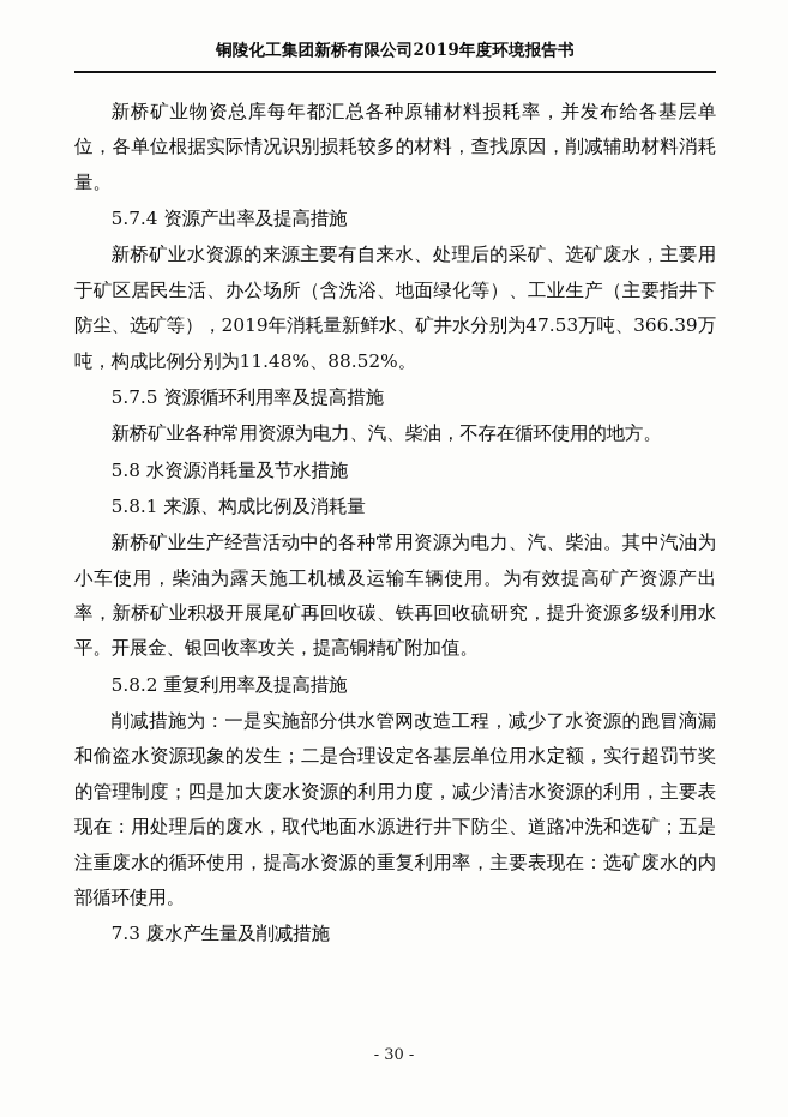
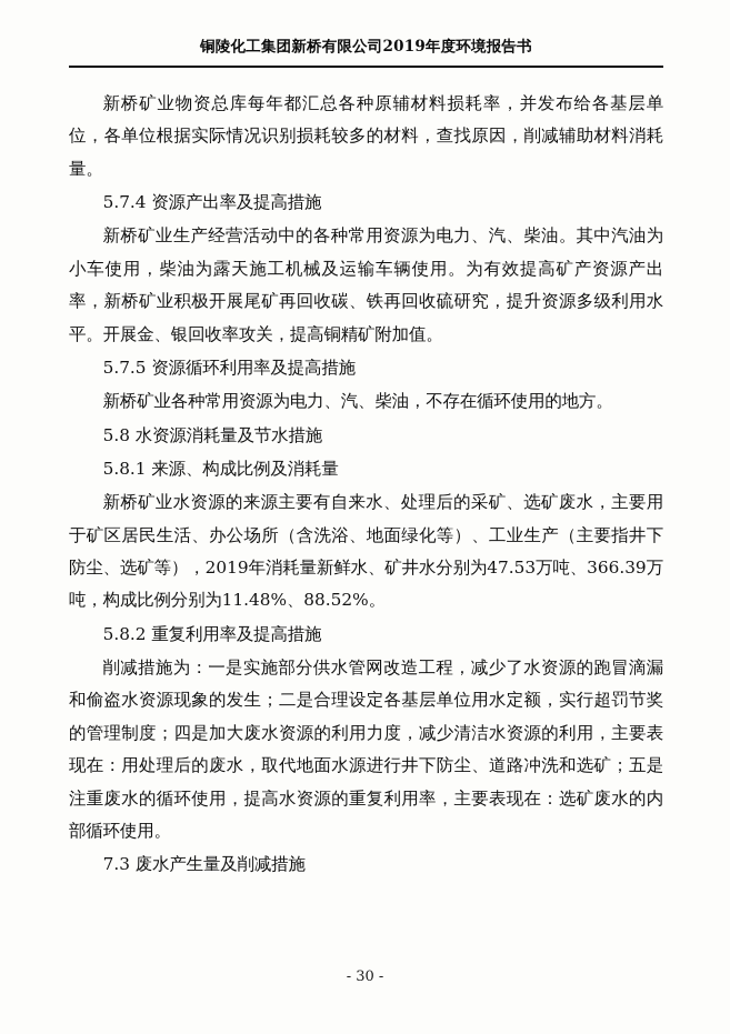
  铜陵化工集团新桥有限公司2019年度环境报告书
  新桥矿业物资总库每年都汇总各种原辅材料损耗率，并发布给各基层单位，各单位根据实际情况识别损耗较多的材料，查找原因，削减辅助材料消耗量。
  5.7.4 资源产出率及提高措施
- 新桥矿业水资源的来源主要有自来水、处理后的采矿、选矿废水，主要用于矿区居民生活、办公场所（含洗浴、地面绿化等）、工业生产（主要指井下防尘、选矿等），2019年消耗量新鲜水、矿井水分别为47.53万吨、366.39万吨，构成比例分别为11.48%、88.52%。
+ 新桥矿业生产经营活动中的各种常用资源为电力、汽、柴油。其中汽油为小车使用，柴油为露天施工机械及运输车辆使用。为有效提高矿产资源产出率，新桥矿业积极开展尾矿再回收碳、铁再回收硫研究，提升资源多级利用水平。开展金、银回收率攻关，提高铜精矿附加值。
  5.7.5 资源循环利用率及提高措施
  新桥矿业各种常用资源为电力、汽、柴油，不存在循环使用的地方。
  5.8 水资源消耗量及节水措施
  5.8.1 来源、构成比例及消耗量
- 新桥矿业生产经营活动中的各种常用资源为电力、汽、柴油。其中汽油为小车使用，柴油为露天施工机械及运输车辆使用。为有效提高矿产资源产出率，新桥矿业积极开展尾矿再回收碳、铁再回收硫研究，提升资源多级利用水平。开展金、银回收率攻关，提高铜精矿附加值。
+ 新桥矿业水资源的来源主要有自来水、处理后的采矿、选矿废水，主要用于矿区居民生活、办公场所（含洗浴、地面绿化等）、工业生产（主要指井下防尘、选矿等），2019年消耗量新鲜水、矿井水分别为47.53万吨、366.39万吨，构成比例分别为11.48%、88.52%。
  5.8.2 重复利用率及提高措施
  削减措施为：一是实施部分供水管网改造工程，减少了水资源的跑冒滴漏和偷盗水资源现象的发生；二是合理设定各基层单位用水定额，实行超罚节奖的管理制度；四是加大废水资源的利用力度，减少清洁水资源的利用，主要表现在：用处理后的废水，取代地面水源进行井下防尘、道路冲洗和选矿；五是注重废水的循环使用，提高水资源的重复利用率，主要表现在：选矿废水的内部循环使用。
  7.3 废水产生量及削减措施
  - 30 -
